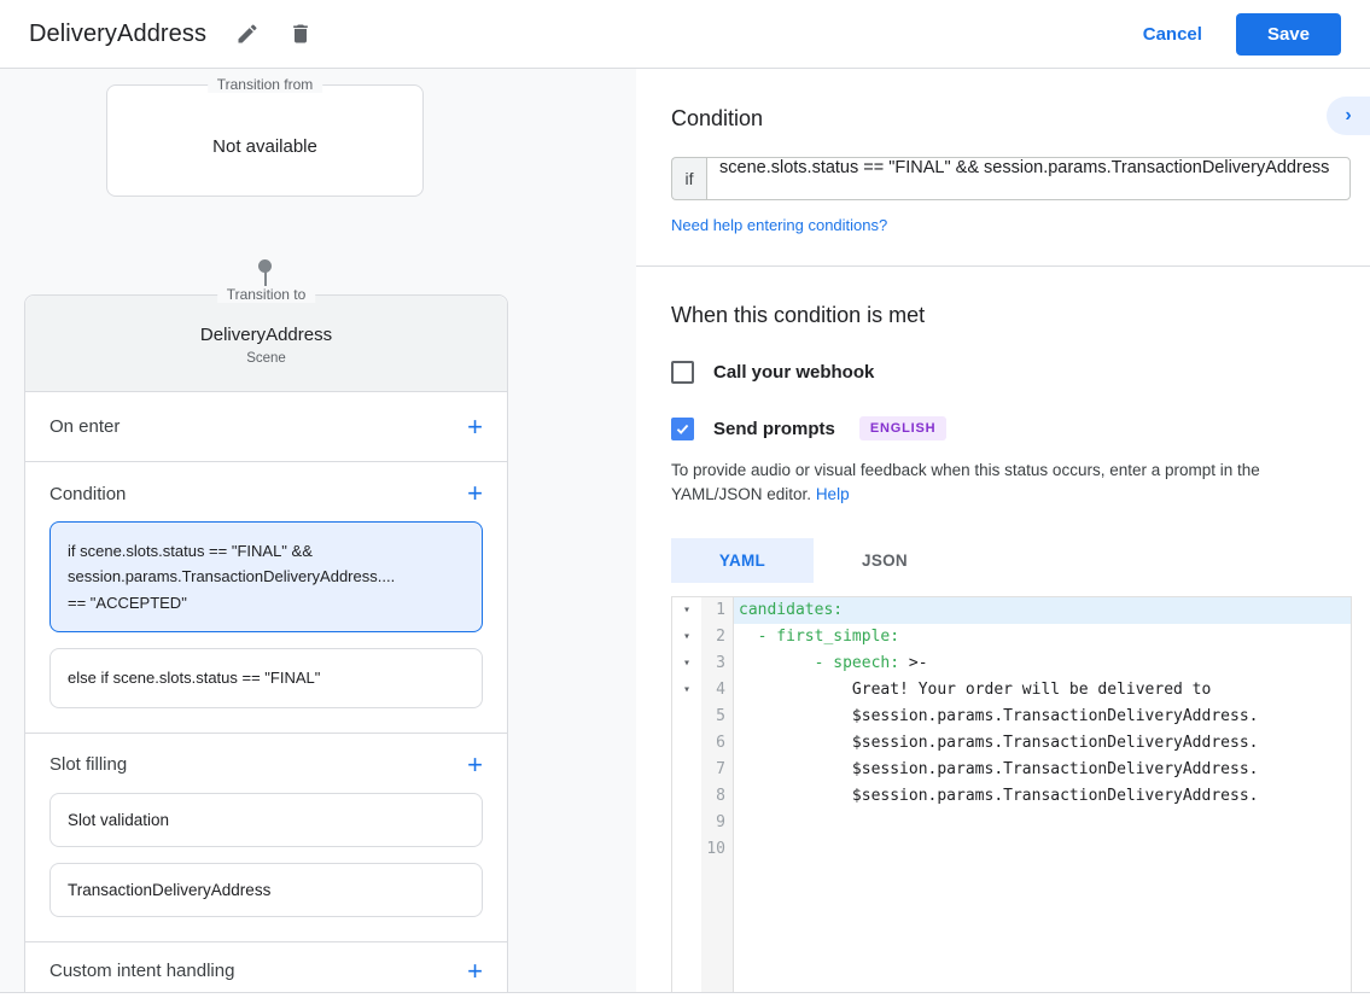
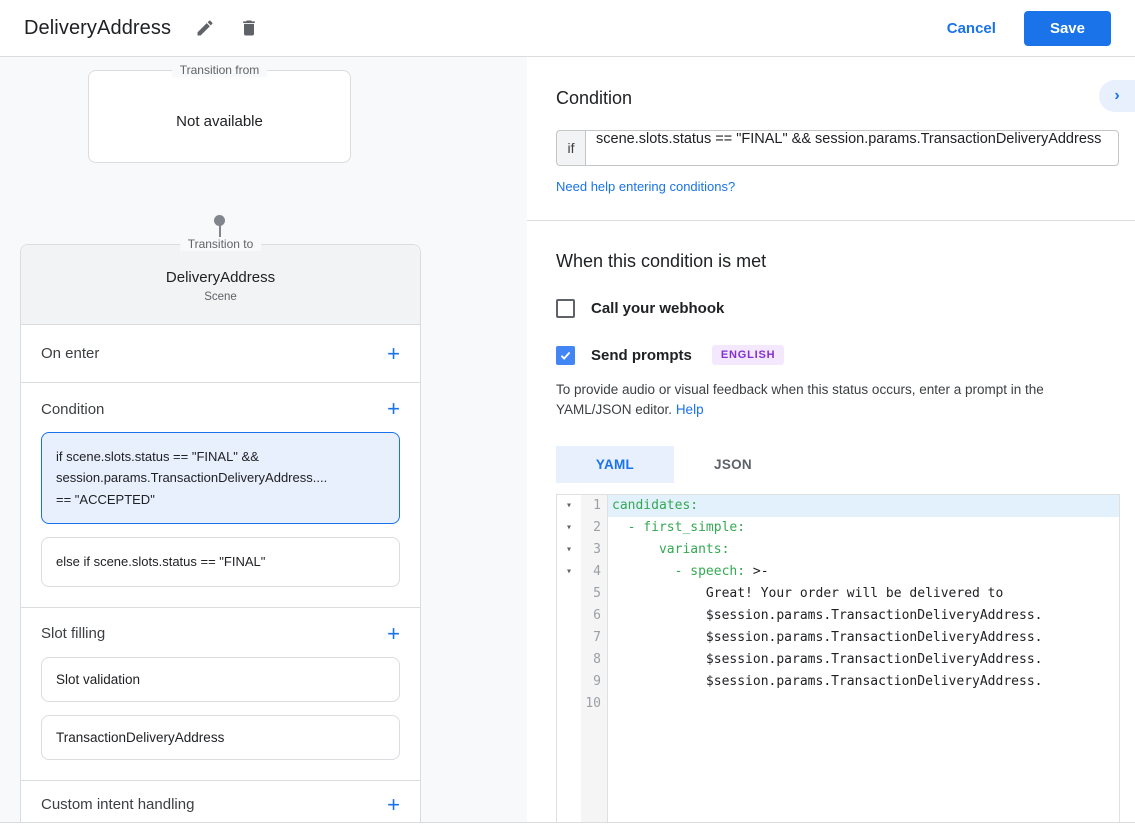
  DeliveryAddress
  Cancel
  Save
  Transition from
  Not available
  Transition to
  DeliveryAddress
  Scene
  On enter
  +
  Condition
  +
  if scene.slots.status == "FINAL" &&
  session.params.TransactionDeliveryAddress....
  == "ACCEPTED"
  else if scene.slots.status == "FINAL"
  Slot filling
  +
  Slot validation
  TransactionDeliveryAddress
  Custom intent handling
  +
  ›
  Condition
  if
  scene.slots.status == "FINAL" && session.params.TransactionDeliveryAddress
  Need help entering conditions?
  When this condition is met
  Call your webhook
  Send prompts
  ENGLISH
  To provide audio or visual feedback when this status occurs, enter a prompt in the YAML/JSON editor. Help
  YAML
  JSON
  ▾
  ▾
  ▾
  ▾
  1
  2
  3
  4
  5
  6
  7
  8
  9
  10
  candidates:
  - first_simple:
+ variants:
  - speech: >-
  Great! Your order will be delivered to
  $session.params.TransactionDeliveryAddress.
  $session.params.TransactionDeliveryAddress.
  $session.params.TransactionDeliveryAddress.
  $session.params.TransactionDeliveryAddress.
